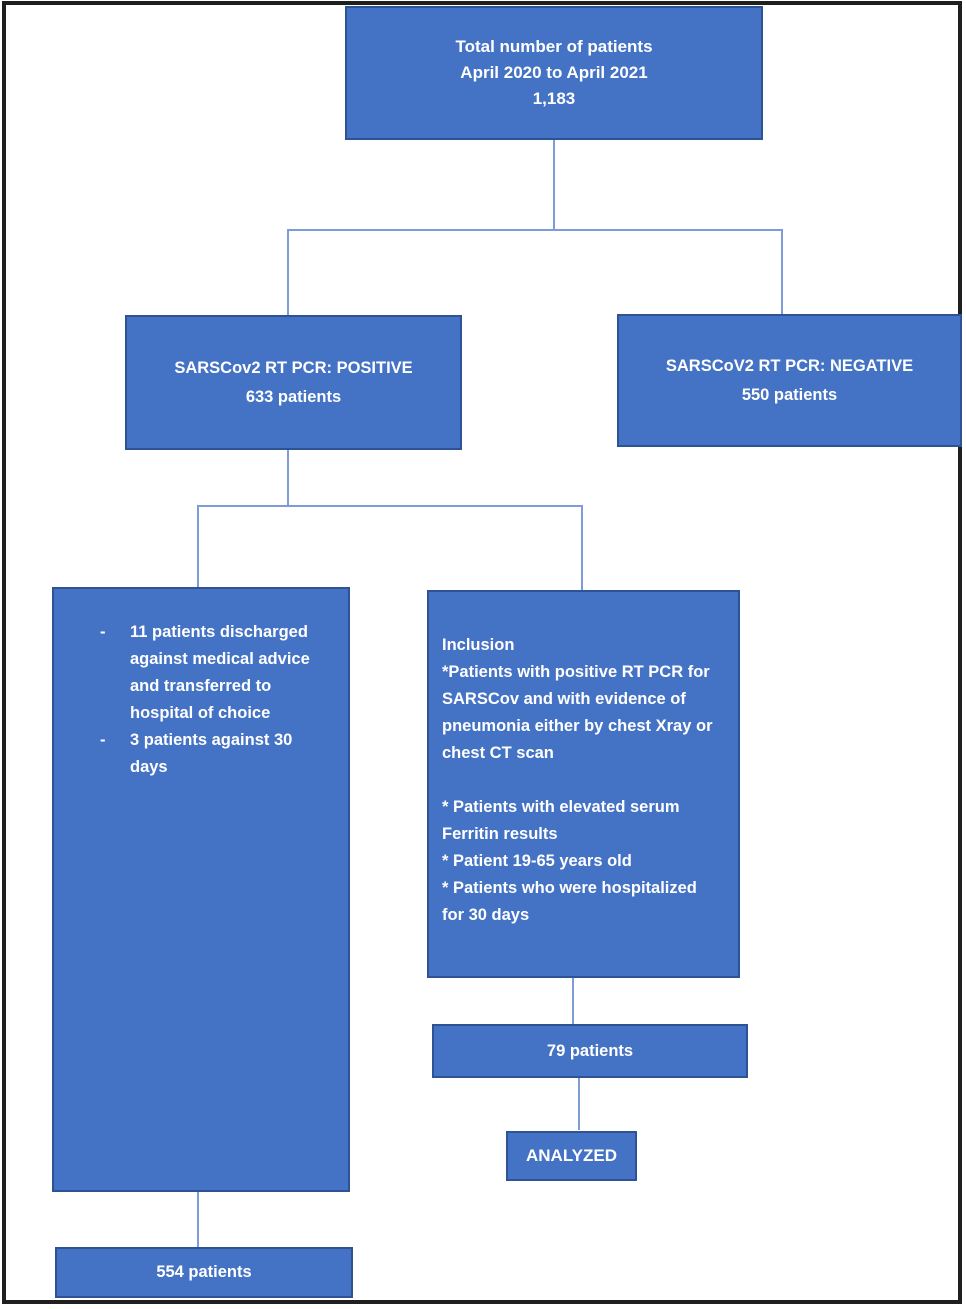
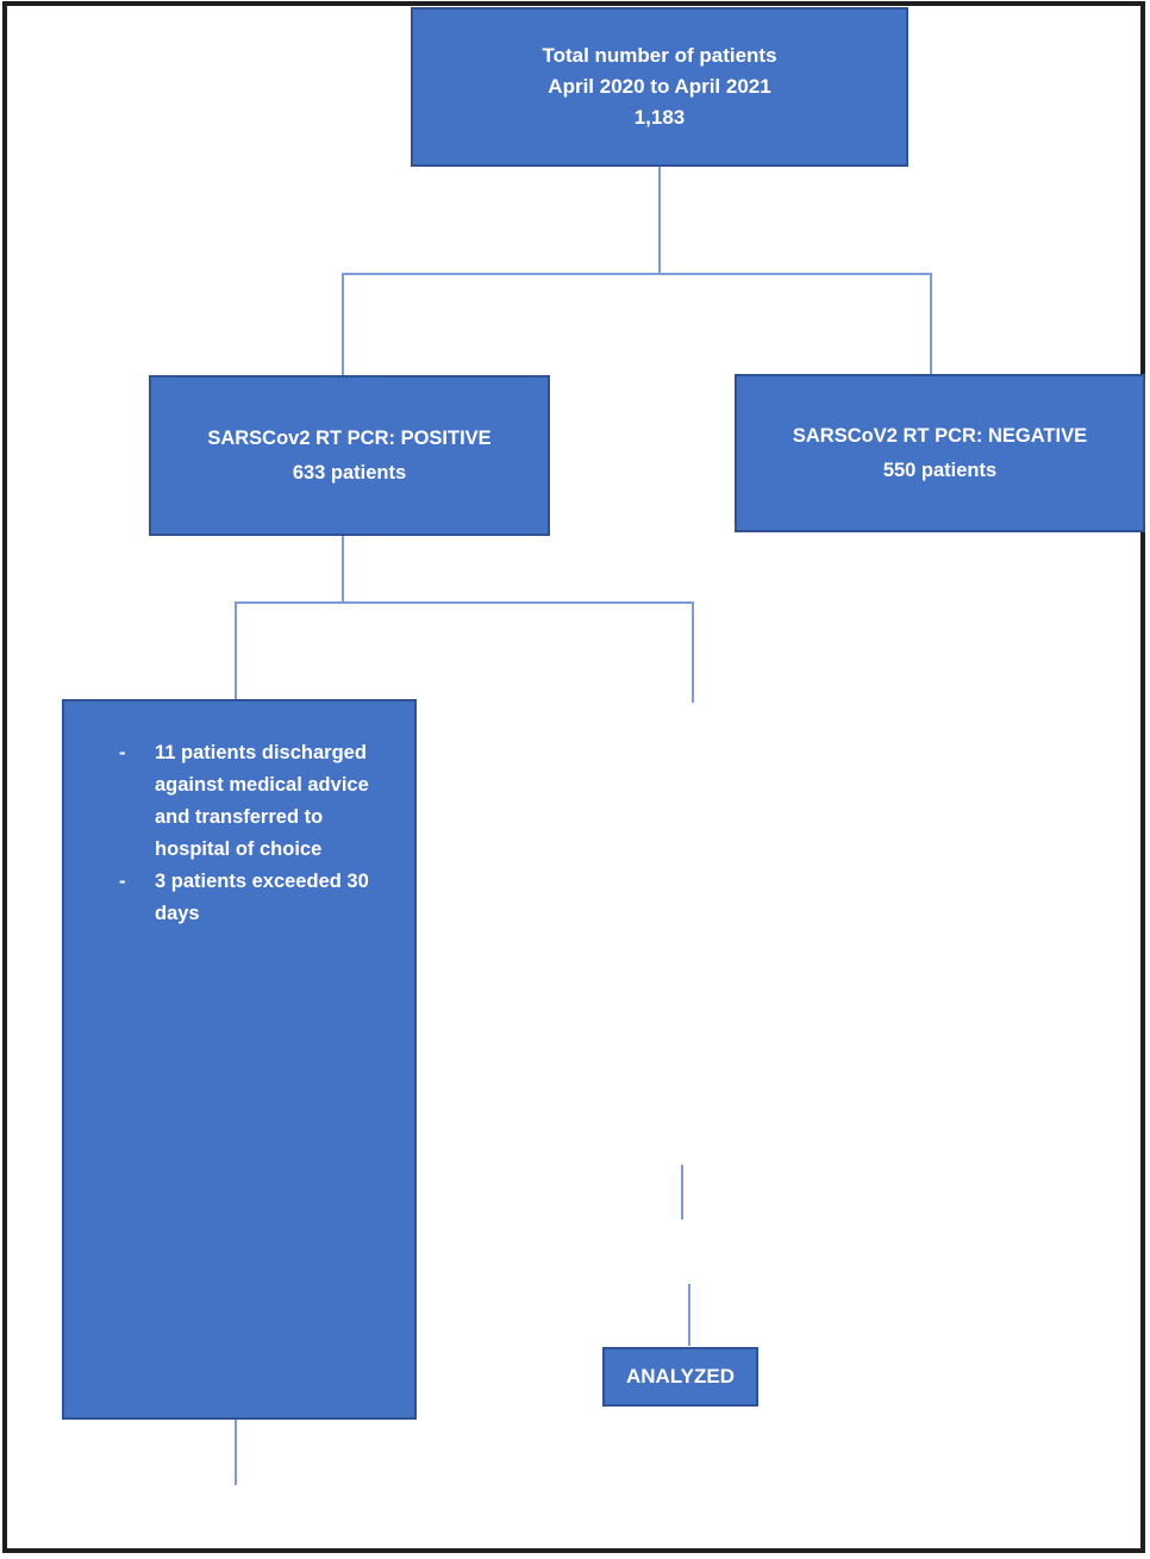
  Total number of patients
  April 2020 to April 2021
  1,183
  SARSCov2 RT PCR: POSITIVE
  633 patients
  SARSCoV2 RT PCR: NEGATIVE
  550 patients
  -
  11 patients discharged against medical advice and transferred to hospital of choice
  -
- 3 patients against 30 days
+ 3 patients exceeded 30 days
- Inclusion
- *Patients with positive RT PCR for
- SARSCov and with evidence of
- pneumonia either by chest Xray or
- chest CT scan
- * Patients with elevated serum
- Ferritin results
- * Patient 19-65 years old
- * Patients who were hospitalized
- for 30 days
- 79 patients
  ANALYZED
- 554 patients
